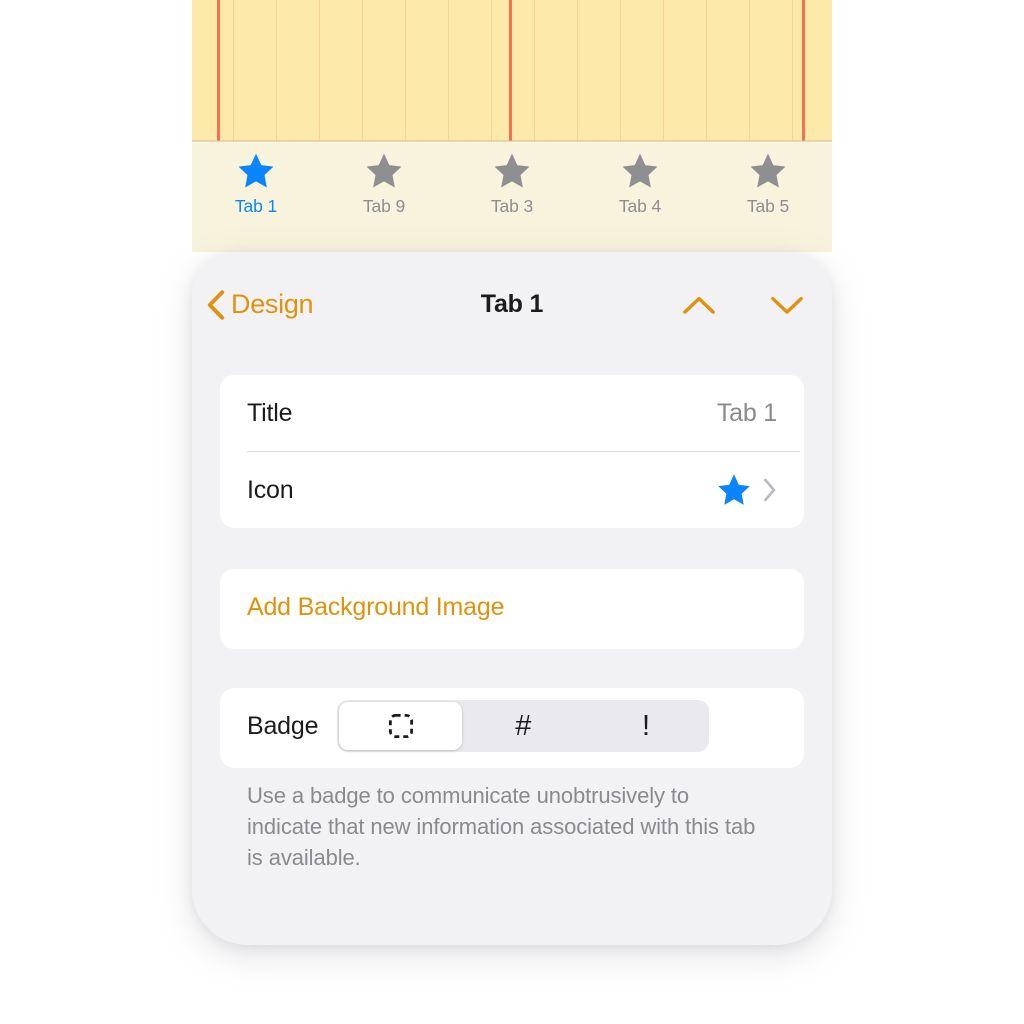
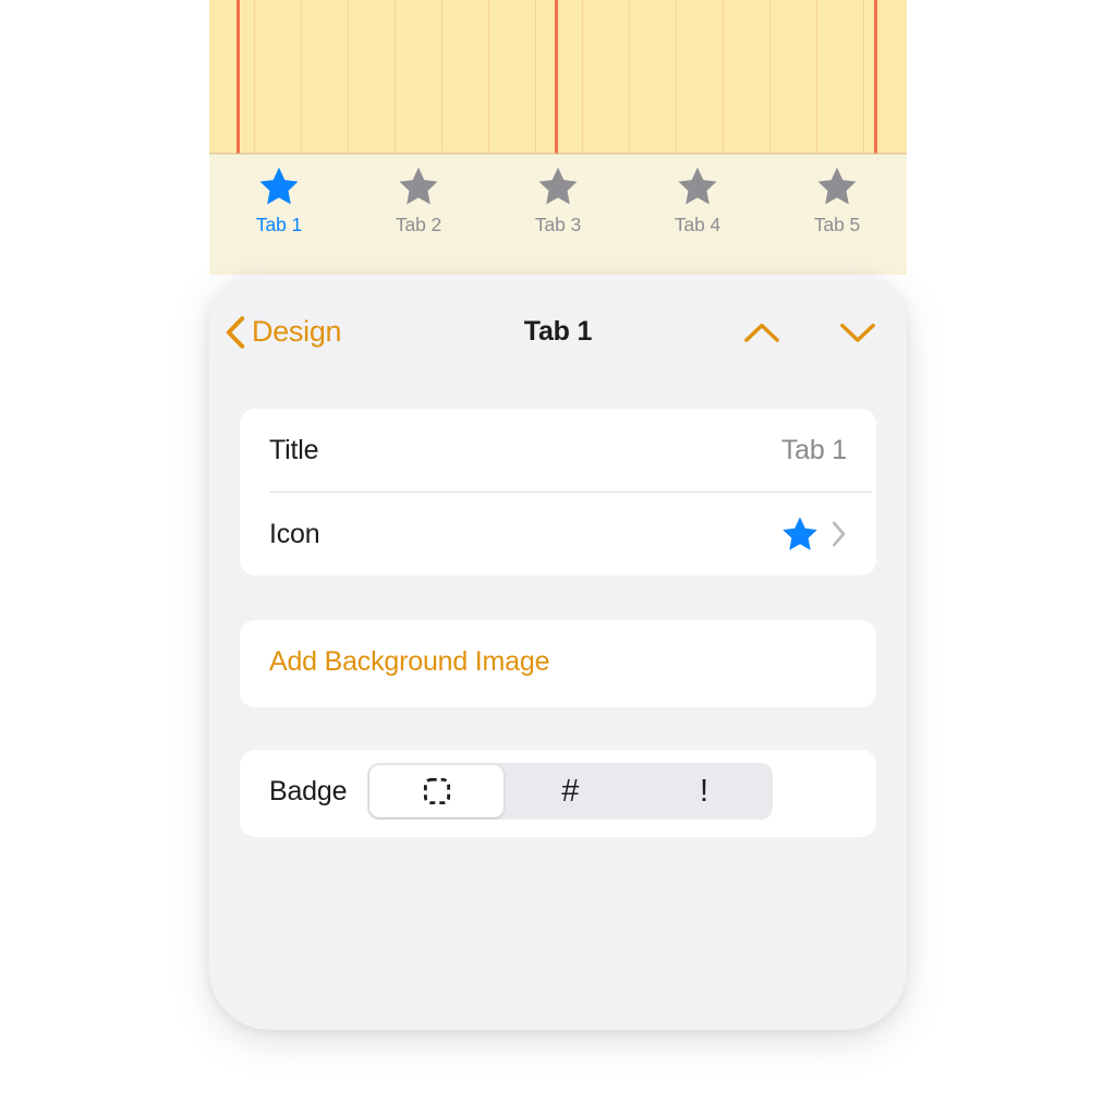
  Tab 1
- Tab 9
+ Tab 2
  Tab 3
  Tab 4
  Tab 5
  Design
  Tab 1
  Title
  Tab 1
  Icon
  Add Background Image
  Badge
  #
  !
- Use a badge to communicate unobtrusively to indicate that new information associated with this tab is available.
